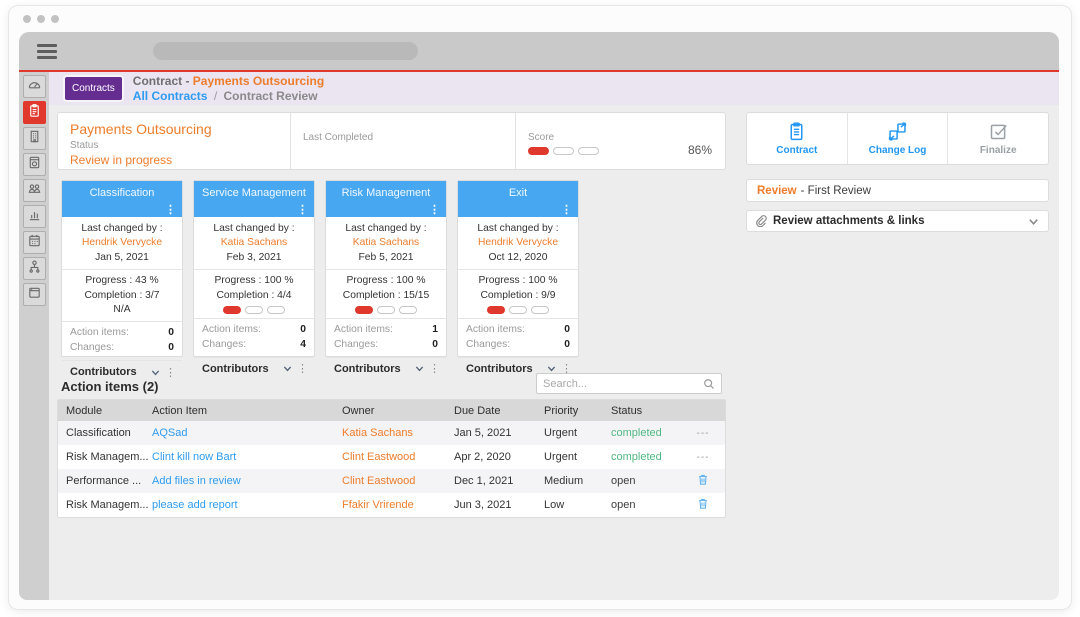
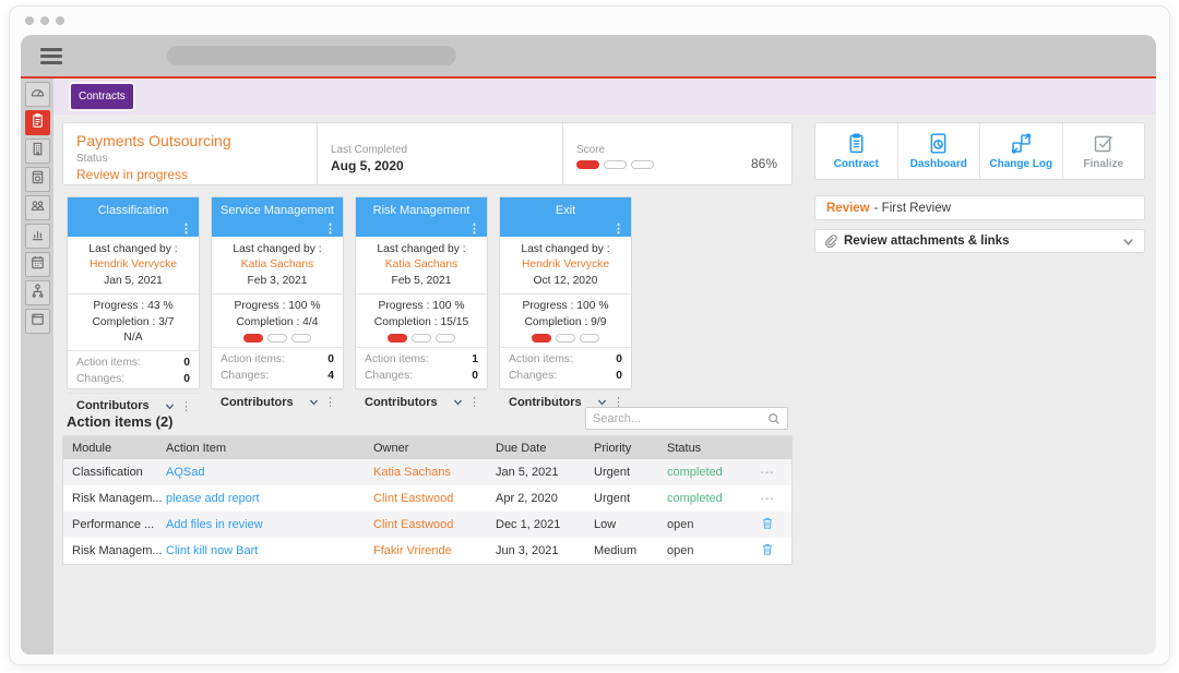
  Contracts
- Contract - Payments Outsourcing
- All Contracts / Contract Review
  Payments Outsourcing
  Status
  Review in progress
  Last Completed
+ Aug 5, 2020
  Score
  86%
  Classification
  ⋮
  Last changed by :
  Hendrik Vervycke
  Jan 5, 2021
  Progress : 43 %
  Completion : 3/7
  N/A
  Action items:
  0
  Changes:
  0
  Contributors
  ⋮
  Service Management
  ⋮
  Last changed by :
  Katia Sachans
  Feb 3, 2021
  Progress : 100 %
  Completion : 4/4
  Action items:
  0
  Changes:
  4
  Contributors
  ⋮
  Risk Management
  ⋮
  Last changed by :
  Katia Sachans
  Feb 5, 2021
  Progress : 100 %
  Completion : 15/15
  Action items:
  1
  Changes:
  0
  Contributors
  ⋮
  Exit
  ⋮
  Last changed by :
  Hendrik Vervycke
  Oct 12, 2020
  Progress : 100 %
  Completion : 9/9
  Action items:
  0
  Changes:
  0
  Contributors
  ⋮
  Action items (2)
  Search...
  Module
  Action Item
  Owner
  Due Date
  Priority
  Status
  Classification
  AQSad
  Katia Sachans
  Jan 5, 2021
  Urgent
  completed
  ---
  Risk Managem...
- Clint kill now Bart
+ please add report
  Clint Eastwood
  Apr 2, 2020
  Urgent
  completed
  ---
  Performance ...
  Add files in review
  Clint Eastwood
  Dec 1, 2021
- Medium
+ Low
  open
  Risk Managem...
- please add report
+ Clint kill now Bart
  Ffakir Vrirende
  Jun 3, 2021
- Low
+ Medium
  open
  Contract
+ Dashboard
  Change Log
  Finalize
  Review
  - First Review
  Review attachments & links
